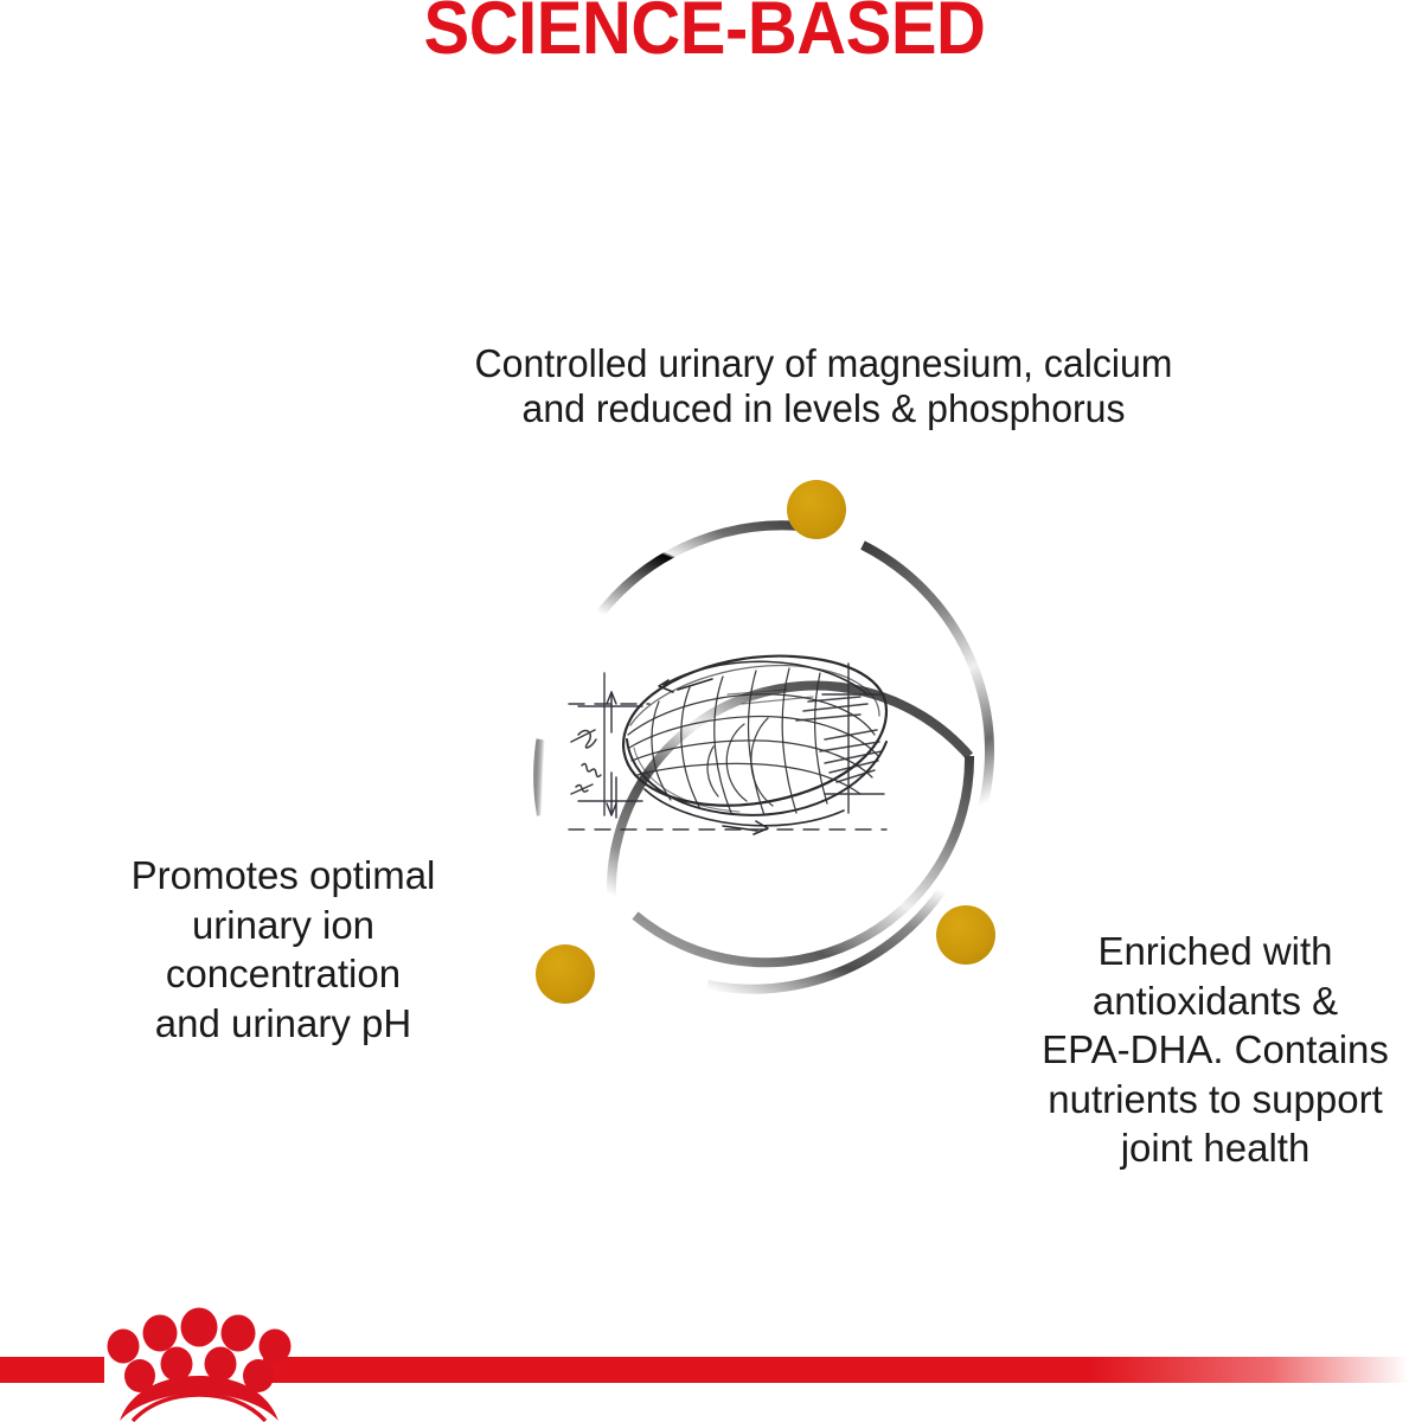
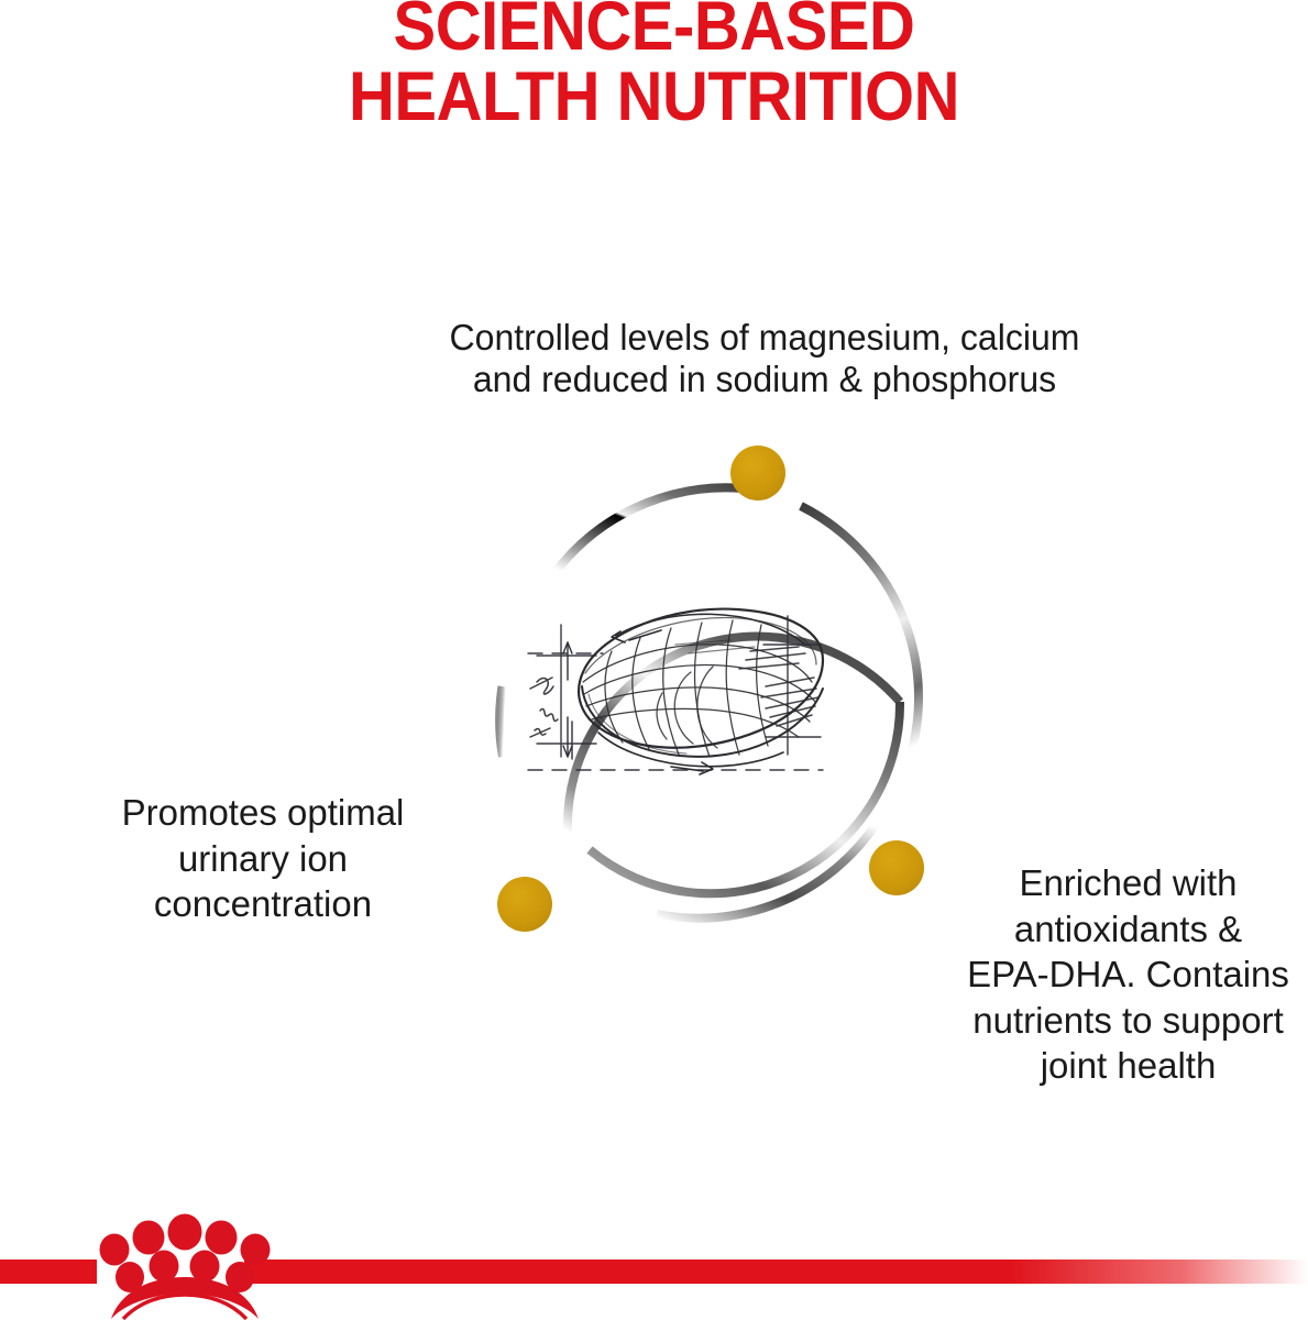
  SCIENCE-BASED
+ HEALTH NUTRITION
- Controlled urinary of magnesium, calcium
+ Controlled levels of magnesium, calcium
- and reduced in levels & phosphorus
+ and reduced in sodium & phosphorus
  Promotes optimal
  urinary ion
  concentration
- and urinary pH
  Enriched with
  antioxidants &
  EPA-DHA. Contains
  nutrients to support
  joint health
